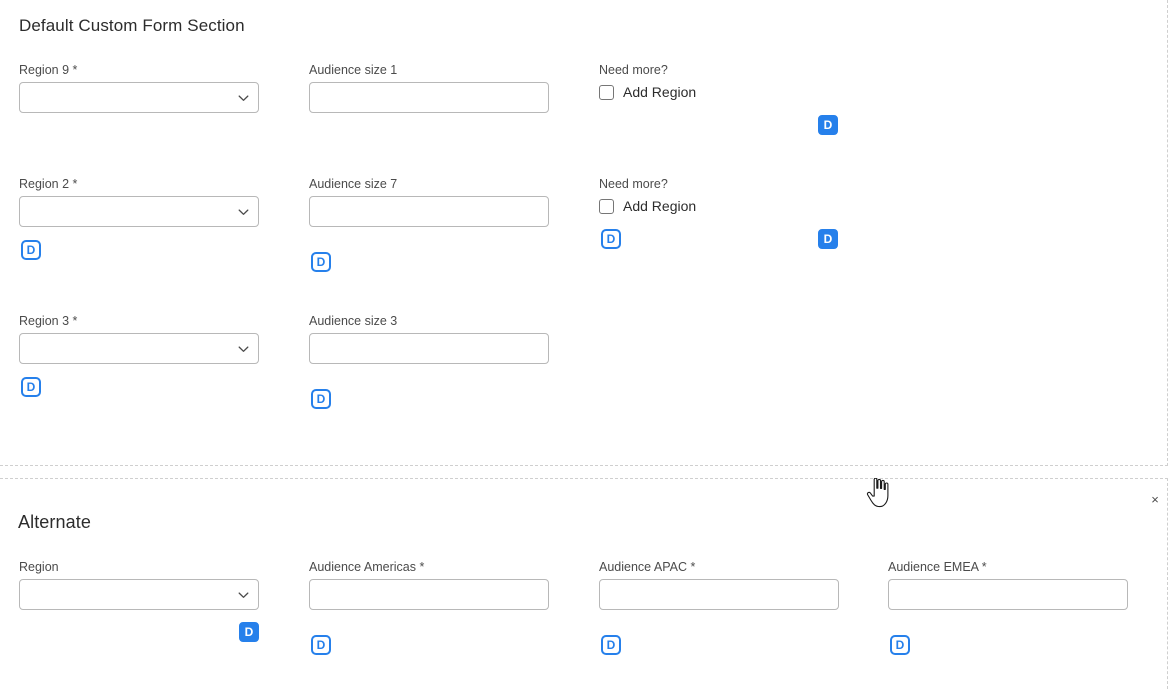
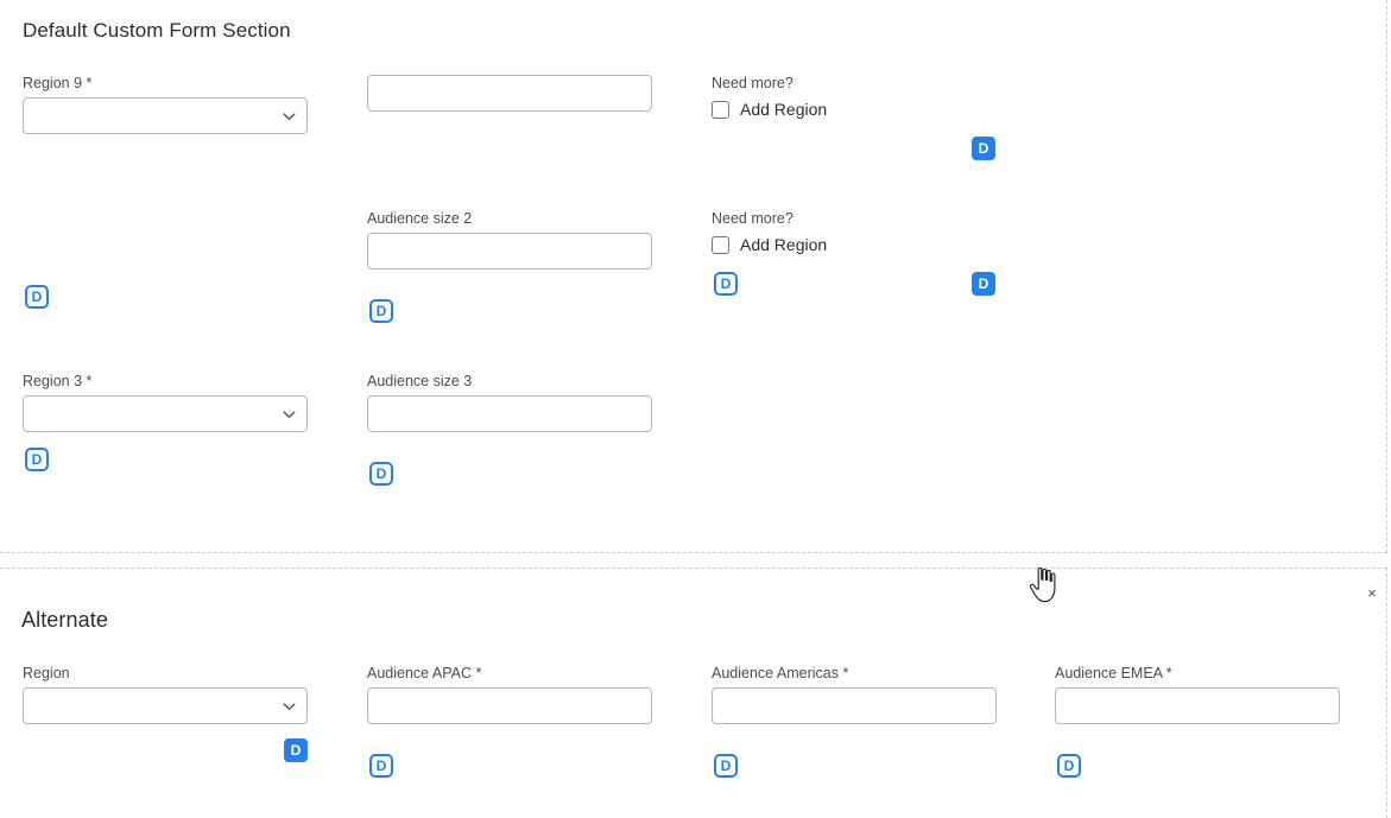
  Default Custom Form Section
  Region 9 *
- Audience size 1
  Need more?
  Add Region
  D
- Region 2 *
  D
- Audience size 7
+ Audience size 2
  D
  Need more?
  Add Region
  D
  D
  Region 3 *
  D
  Audience size 3
  D
  Alternate
  ×
  Region
  D
- Audience Americas *
+ Audience APAC *
  D
- Audience APAC *
+ Audience Americas *
  D
  Audience EMEA *
  D
